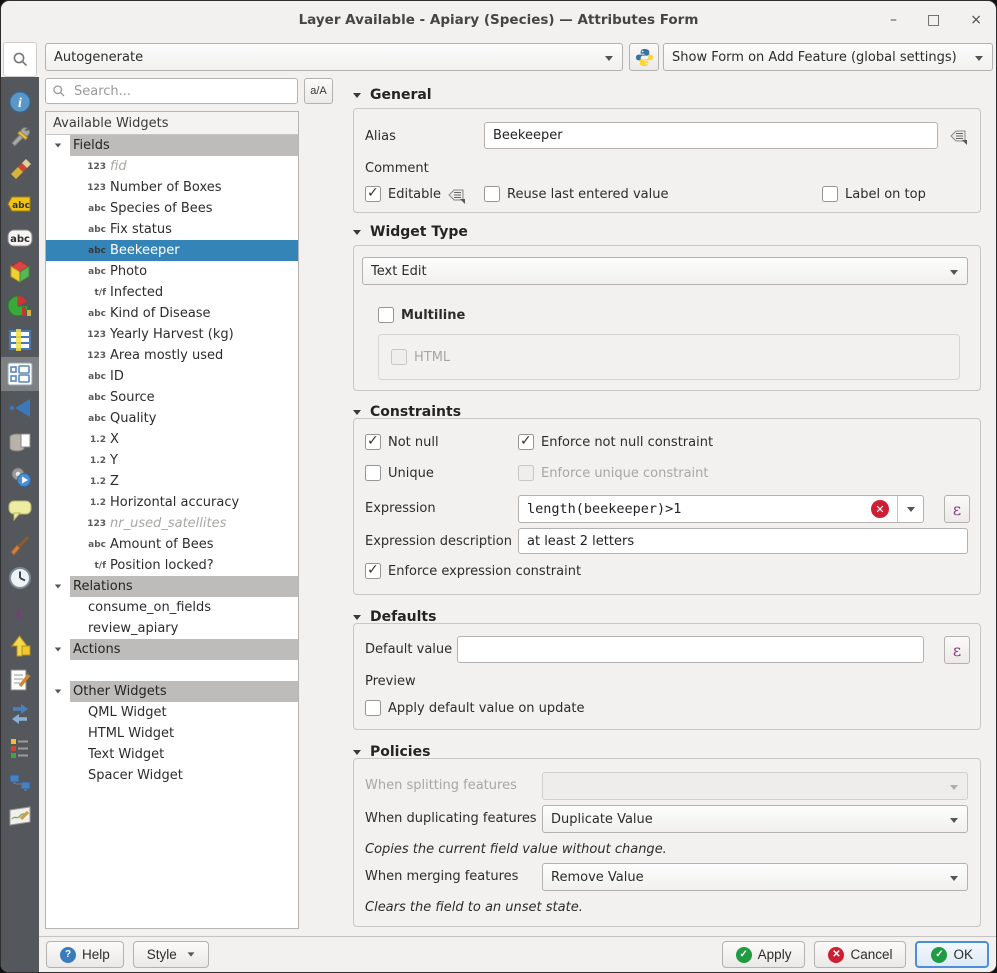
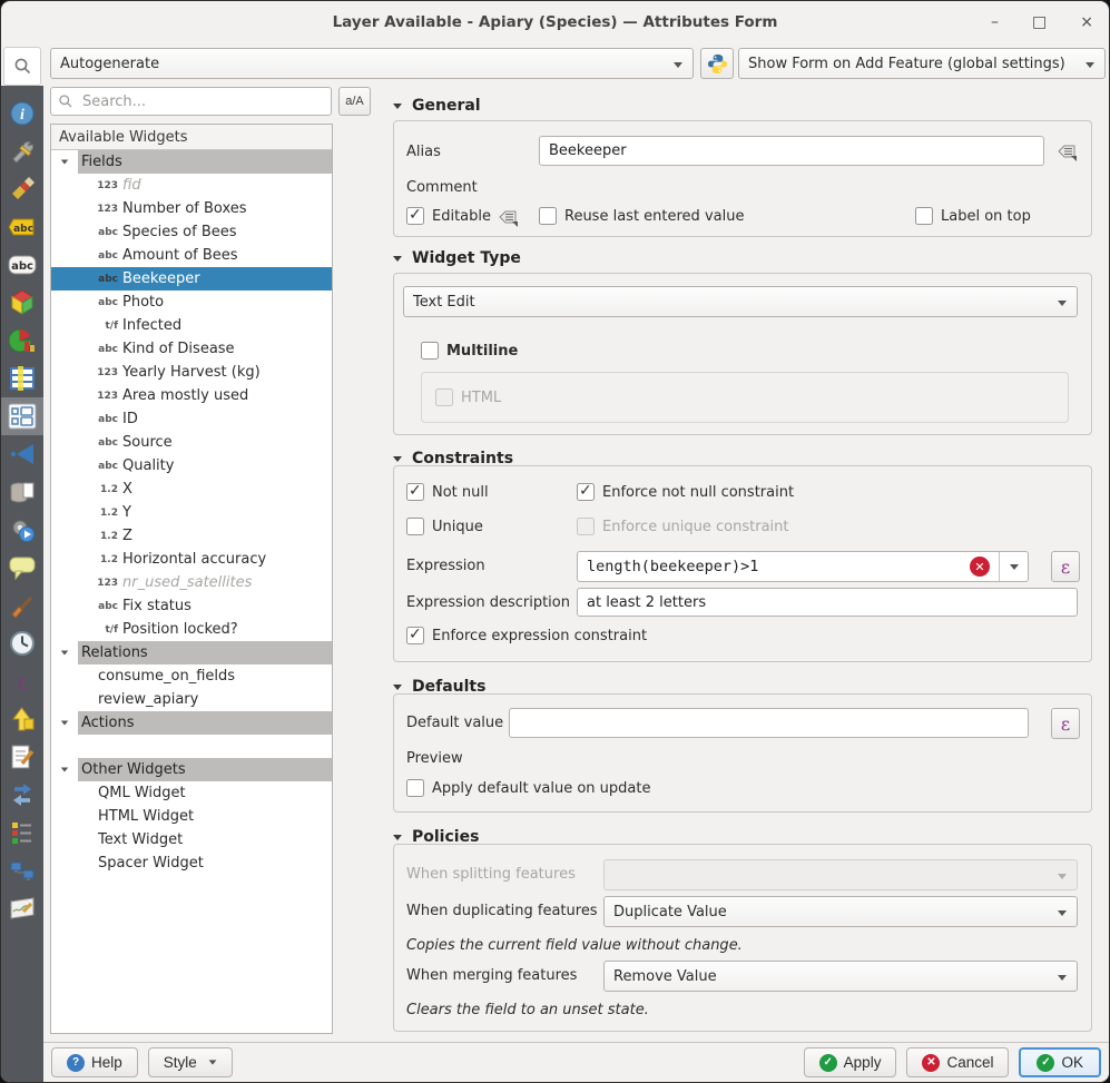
  Layer Available - Apiary (Species) — Attributes Form
  –
  □
  ×
  Autogenerate
  Show Form on Add Feature (global settings)
  i
  abc
  abc
  ε
  Search...
  a/A
  Available Widgets
  Fields
  123
  fid
  123
  Number of Boxes
  abc
  Species of Bees
  abc
- Fix status
+ Amount of Bees
  abc
  Beekeeper
  abc
  Photo
  t/f
  Infected
  abc
  Kind of Disease
  123
  Yearly Harvest (kg)
  123
  Area mostly used
  abc
  ID
  abc
  Source
  abc
  Quality
  1.2
  X
  1.2
  Y
  1.2
  Z
  1.2
  Horizontal accuracy
  123
  nr_used_satellites
  abc
- Amount of Bees
+ Fix status
  t/f
  Position locked?
  Relations
  consume_on_fields
  review_apiary
  Actions
  Other Widgets
  QML Widget
  HTML Widget
  Text Widget
  Spacer Widget
  General
  Alias
  Beekeeper
  Comment
  Editable
  Reuse last entered value
  Label on top
  Widget Type
  Text Edit
  Multiline
  HTML
  Constraints
  Not null
  Enforce not null constraint
  Unique
  Enforce unique constraint
  Expression
  length(beekeeper)>1
  ✕
  ε
  Expression description
  at least 2 letters
  Enforce expression constraint
  Defaults
  Default value
  ε
  Preview
  Apply default value on update
  Policies
  When splitting features
  When duplicating features
  Duplicate Value
  Copies the current field value without change.
  When merging features
  Remove Value
  Clears the field to an unset state.
  ?
  Help
  Style
  ✓
  Apply
  ✕
  Cancel
  ✓
  OK
